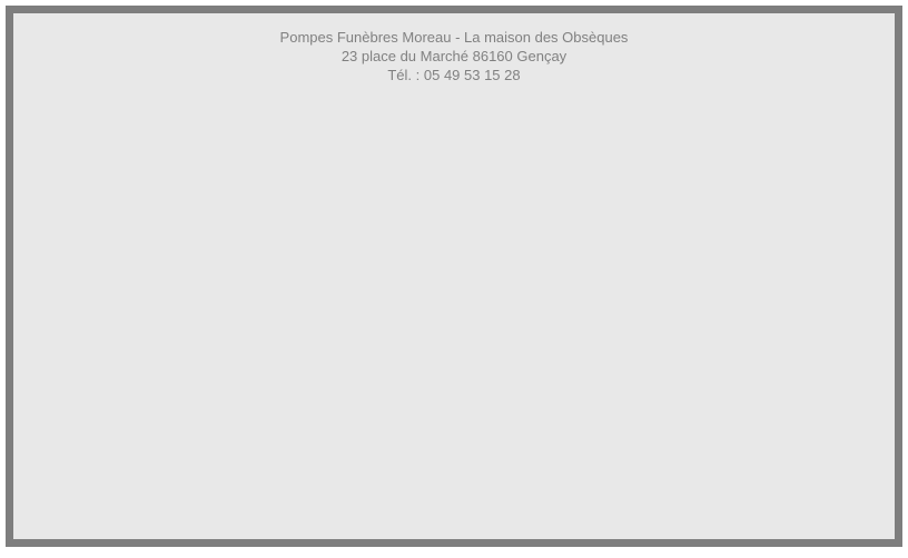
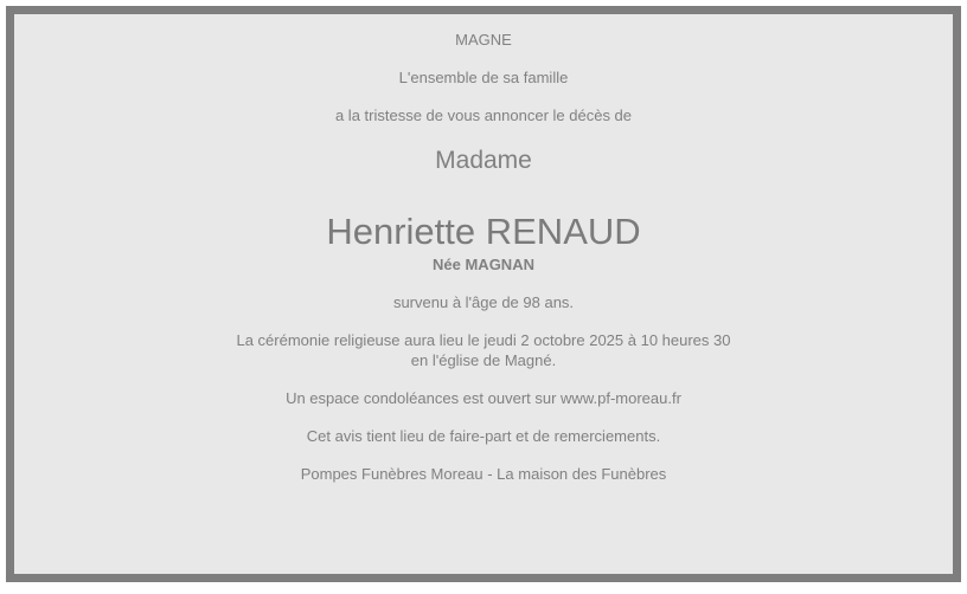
+ MAGNE
+ L'ensemble de sa famille
+ a la tristesse de vous annoncer le décès de
+ Madame
+ Henriette RENAUD
+ Née MAGNAN
+ survenu à l'âge de 98 ans.
+ La cérémonie religieuse aura lieu le jeudi 2 octobre 2025 à 10 heures 30
+ en l'église de Magné.
+ Un espace condoléances est ouvert sur www.pf-moreau.fr
+ Cet avis tient lieu de faire-part et de remerciements.
- Pompes Funèbres Moreau - La maison des Obsèques
+ Pompes Funèbres Moreau - La maison des Funèbres
- 23 place du Marché 86160 Gençay
- Tél. : 05 49 53 15 28
